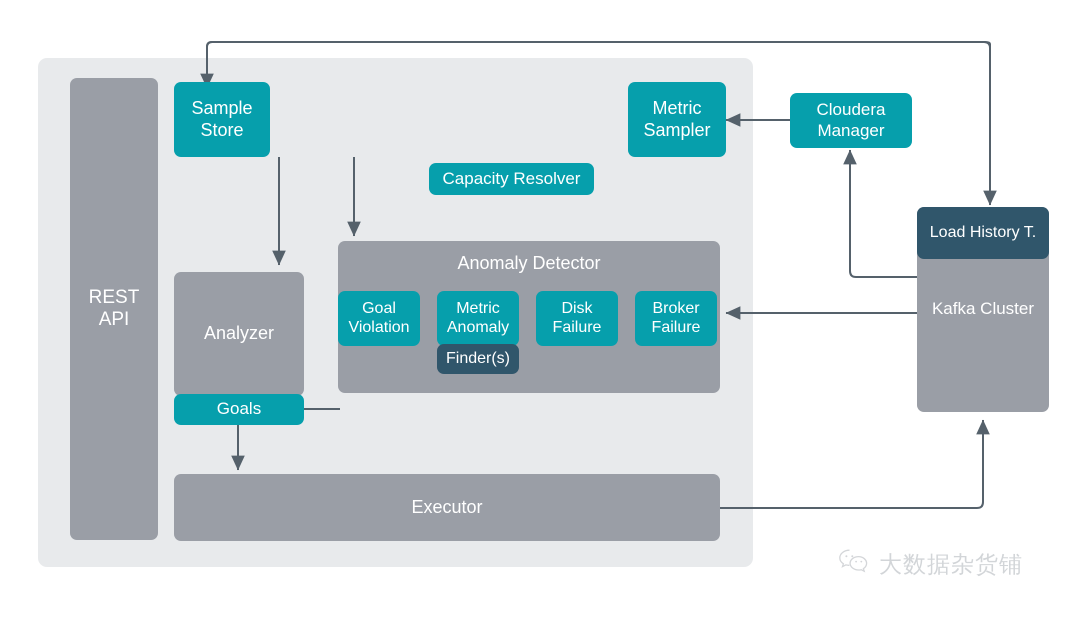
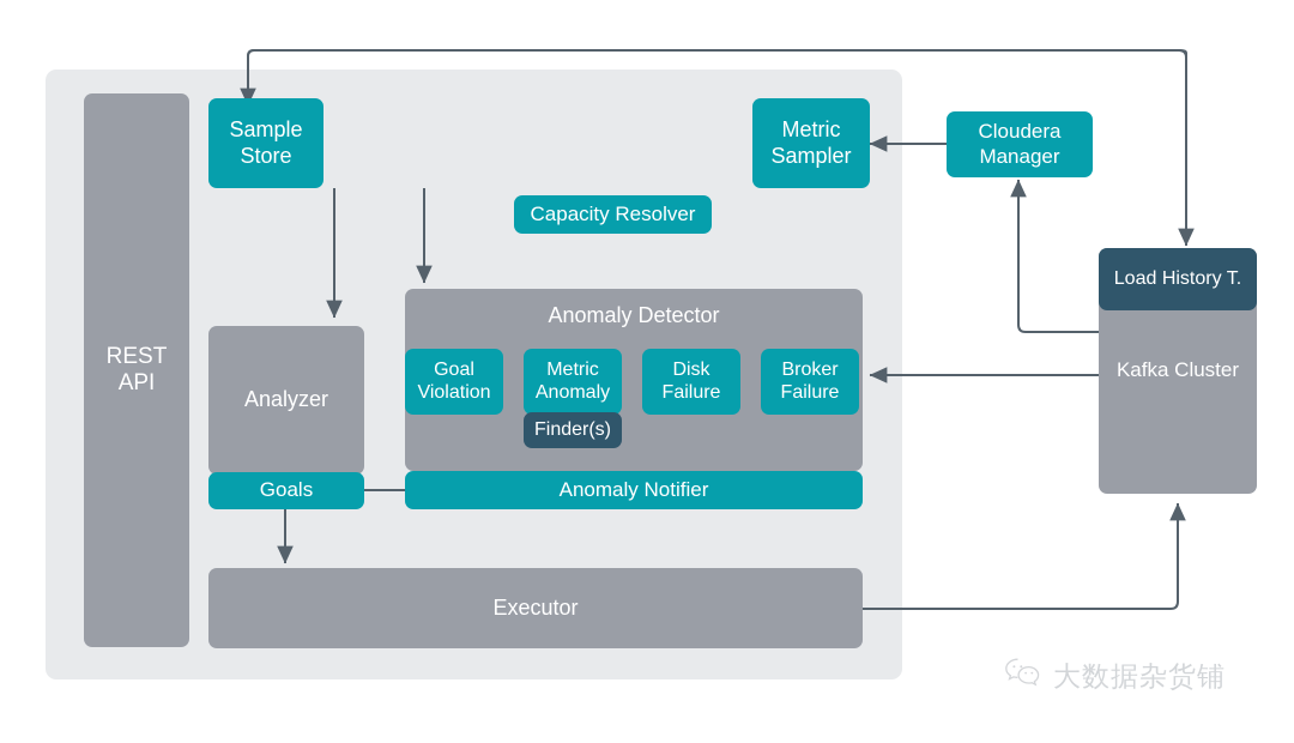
  REST
  API
  Sample
  Store
  Metric
  Sampler
  Capacity Resolver
  Analyzer
  Goals
  Anomaly Detector
  Goal
  Violation
  Metric
  Anomaly
  Disk
  Failure
  Broker
  Failure
  Finder(s)
+ Anomaly Notifier
  Executor
  Cloudera
  Manager
  Kafka Cluster
  Load History T.
  大数据杂货铺
